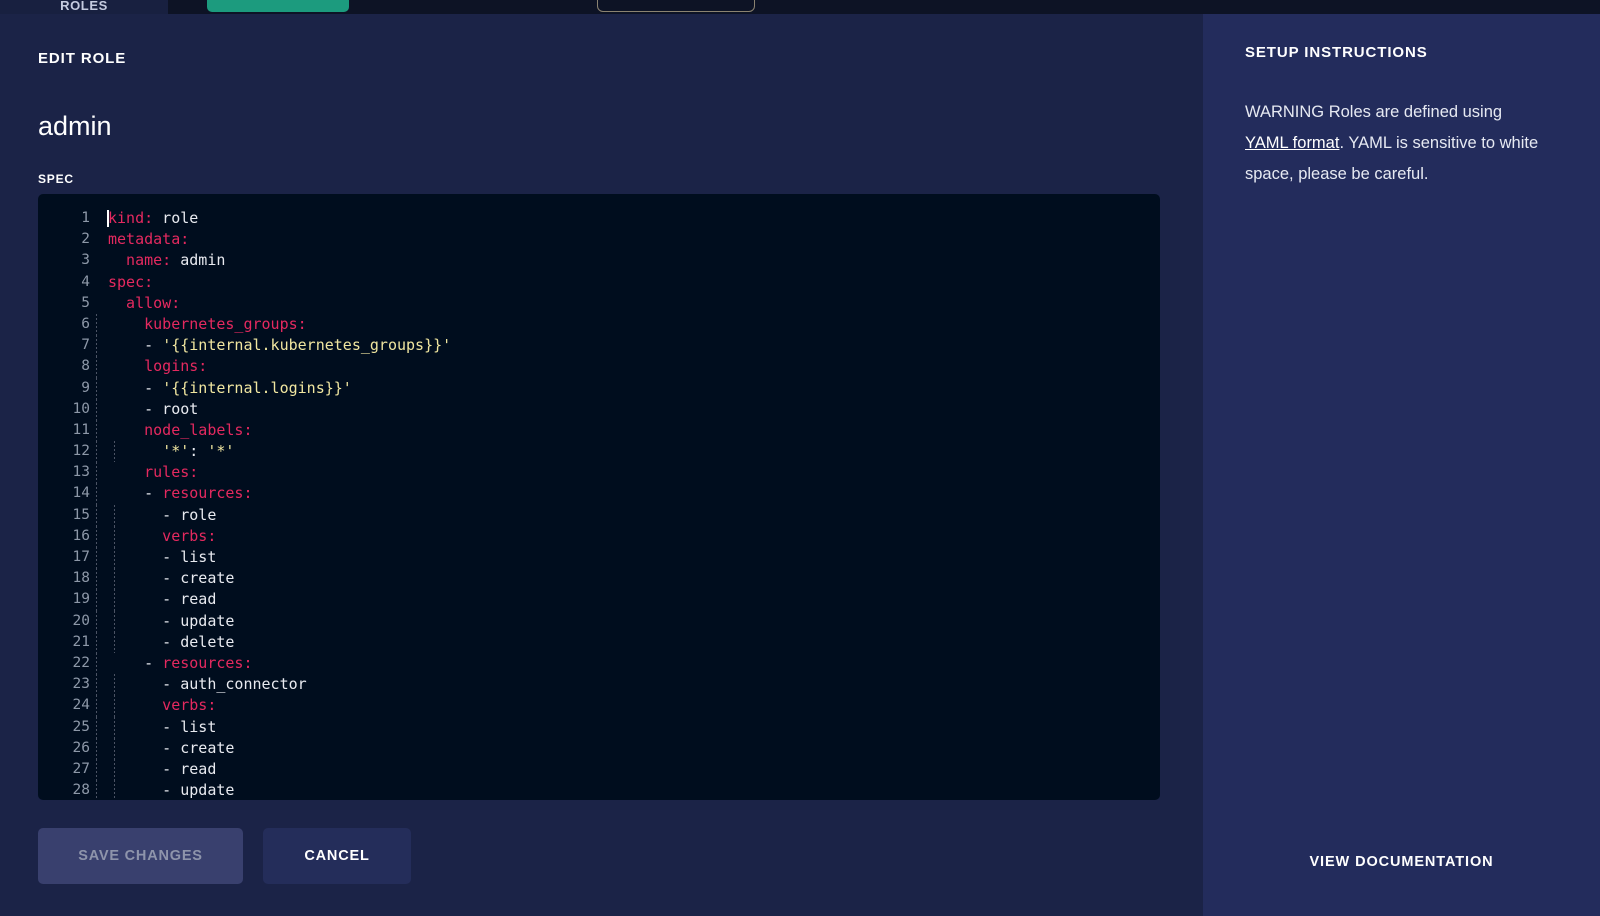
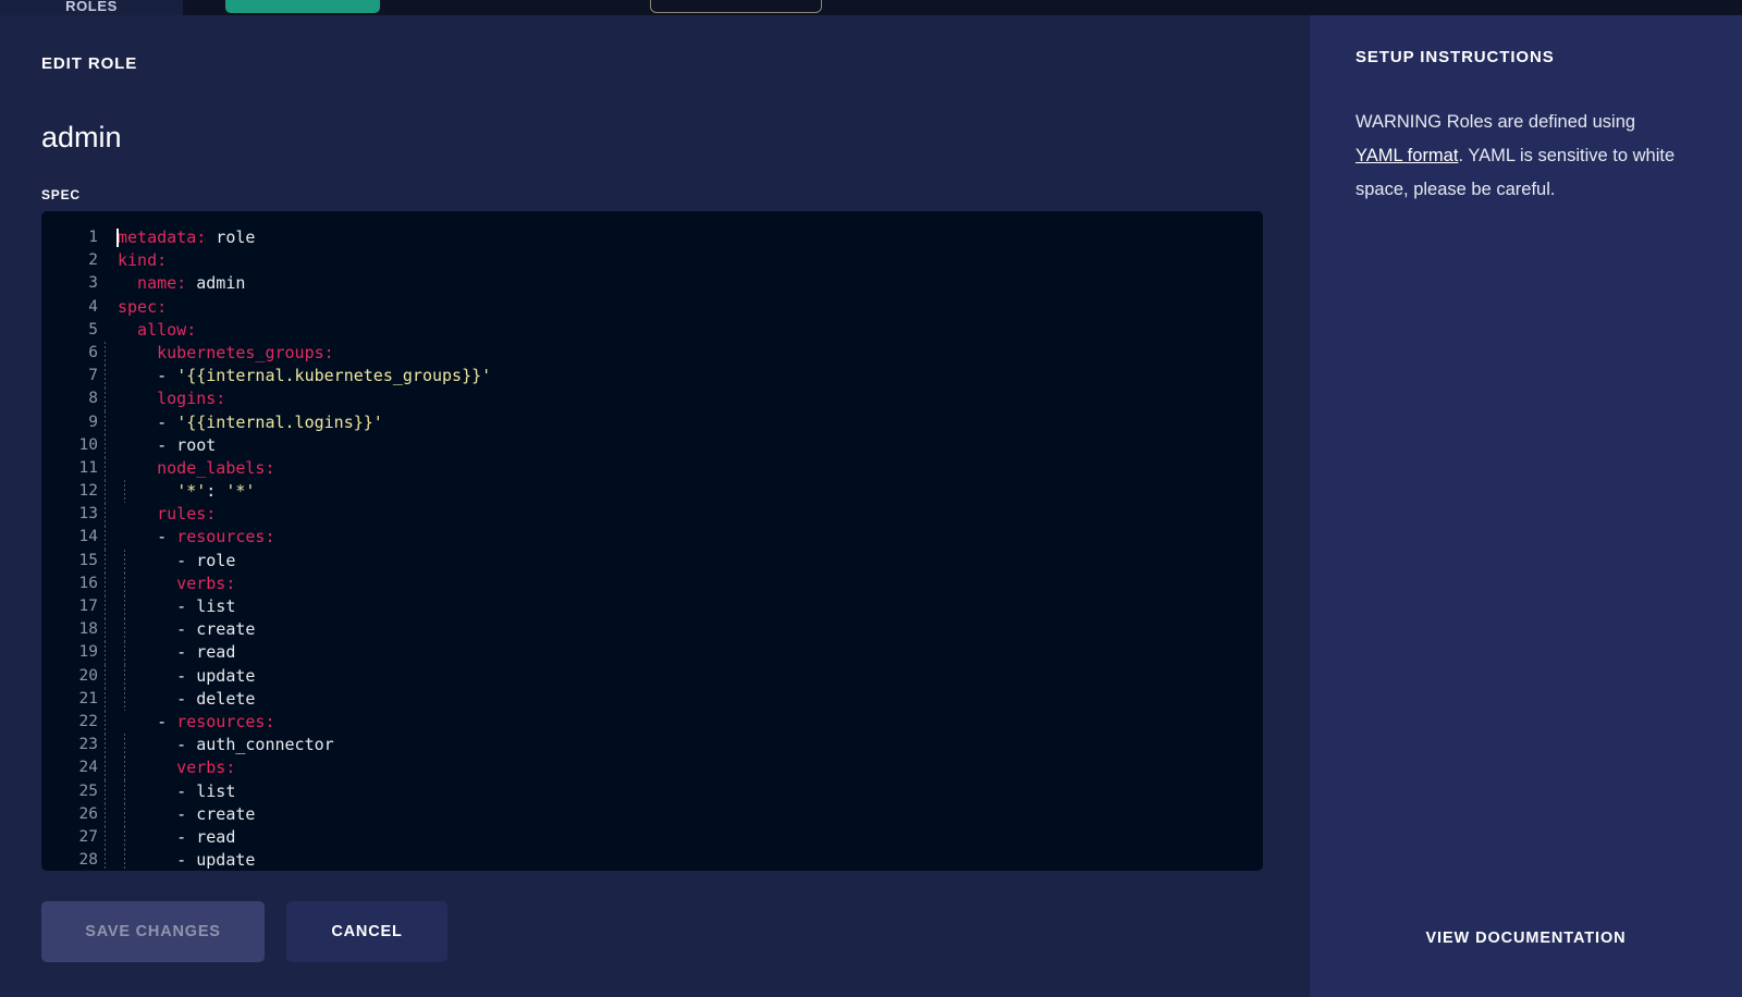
  ROLES
  EDIT ROLE
  admin
  SPEC
  1
- kind: role
+ metadata: role
  2
- metadata:
+ kind:
  3
  name: admin
  4
  spec:
  5
  allow:
  6
  kubernetes_groups:
  7
  - '{{internal.kubernetes_groups}}'
  8
  logins:
  9
  - '{{internal.logins}}'
  10
  - root
  11
  node_labels:
  12
  '*': '*'
  13
  rules:
  14
  - resources:
  15
  - role
  16
  verbs:
  17
  - list
  18
  - create
  19
  - read
  20
  - update
  21
  - delete
  22
  - resources:
  23
  - auth_connector
  24
  verbs:
  25
  - list
  26
  - create
  27
  - read
  28
  - update
  SAVE CHANGES
  CANCEL
  SETUP INSTRUCTIONS
  WARNING Roles are defined using YAML format. YAML is sensitive to white space, please be careful.
  VIEW DOCUMENTATION
